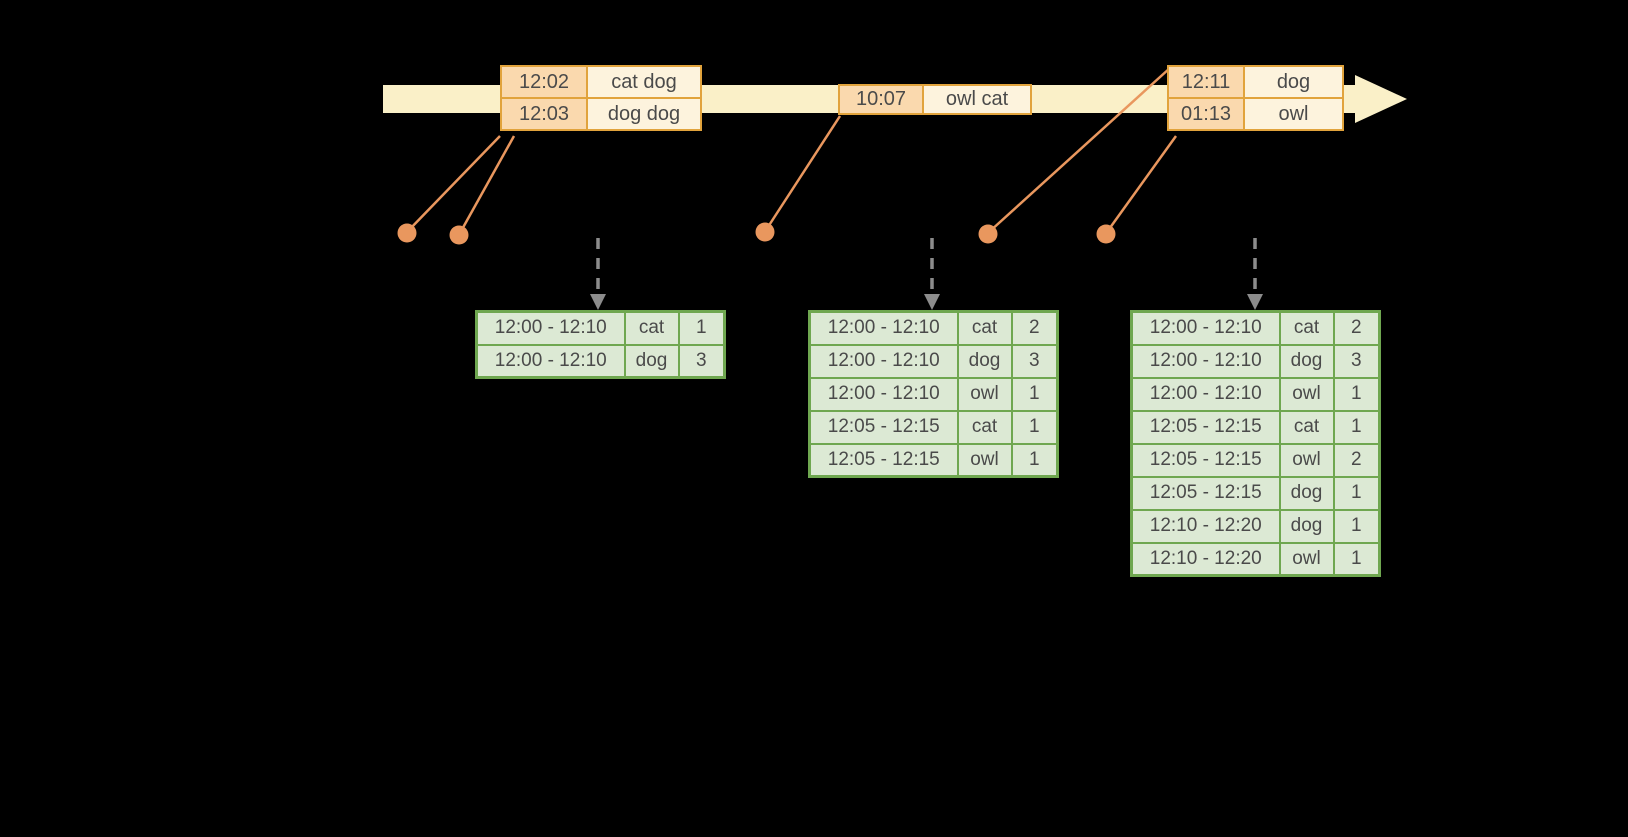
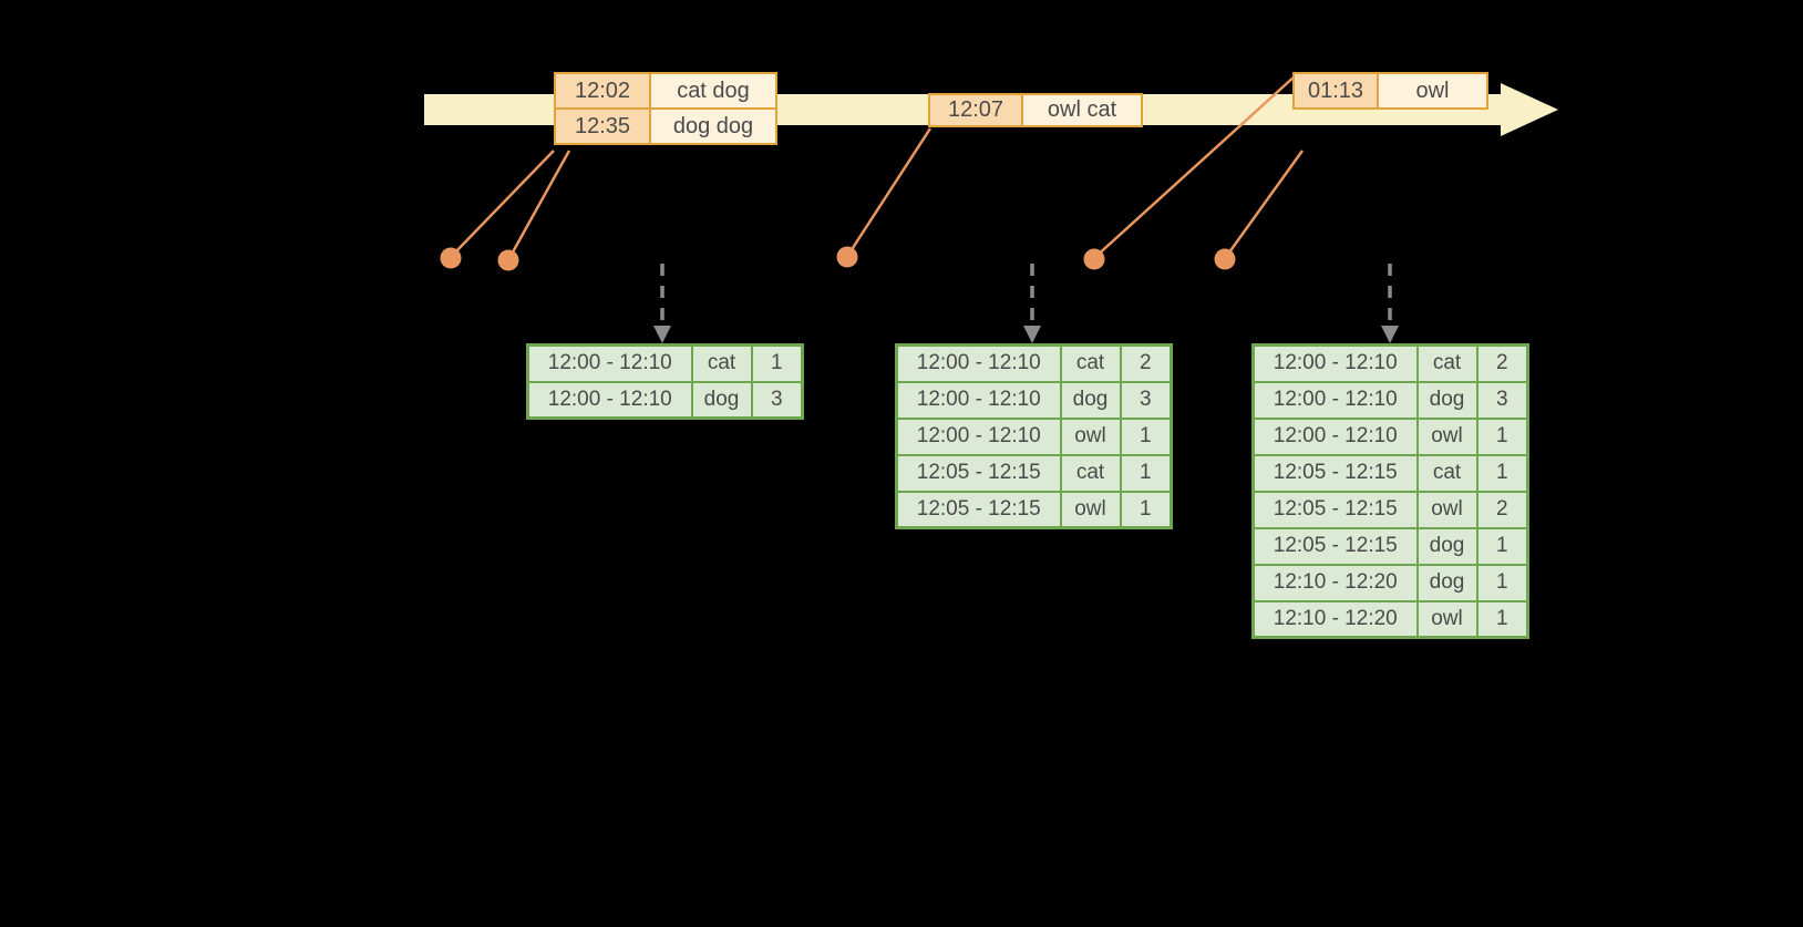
  12:02	cat dog
- 12:03	dog dog
+ 12:35	dog dog
- 10:07	owl cat
+ 12:07	owl cat
- 12:11	dog
  01:13	owl
  12:00 - 12:10	cat	1
  12:00 - 12:10	dog	3
  12:00 - 12:10	cat	2
  12:00 - 12:10	dog	3
  12:00 - 12:10	owl	1
  12:05 - 12:15	cat	1
  12:05 - 12:15	owl	1
  12:00 - 12:10	cat	2
  12:00 - 12:10	dog	3
  12:00 - 12:10	owl	1
  12:05 - 12:15	cat	1
  12:05 - 12:15	owl	2
  12:05 - 12:15	dog	1
  12:10 - 12:20	dog	1
  12:10 - 12:20	owl	1
